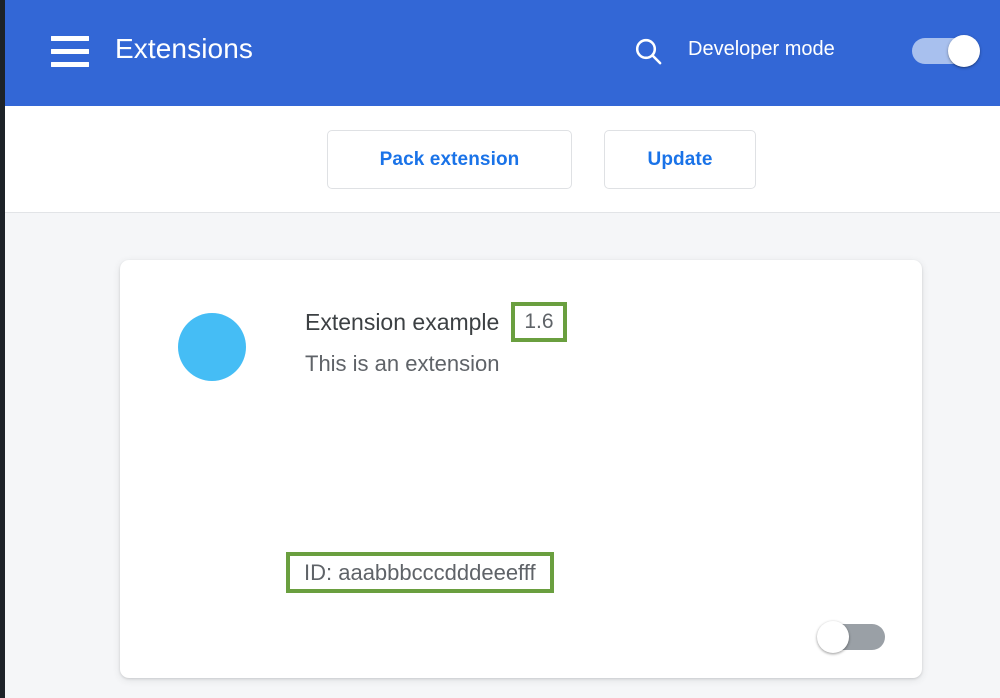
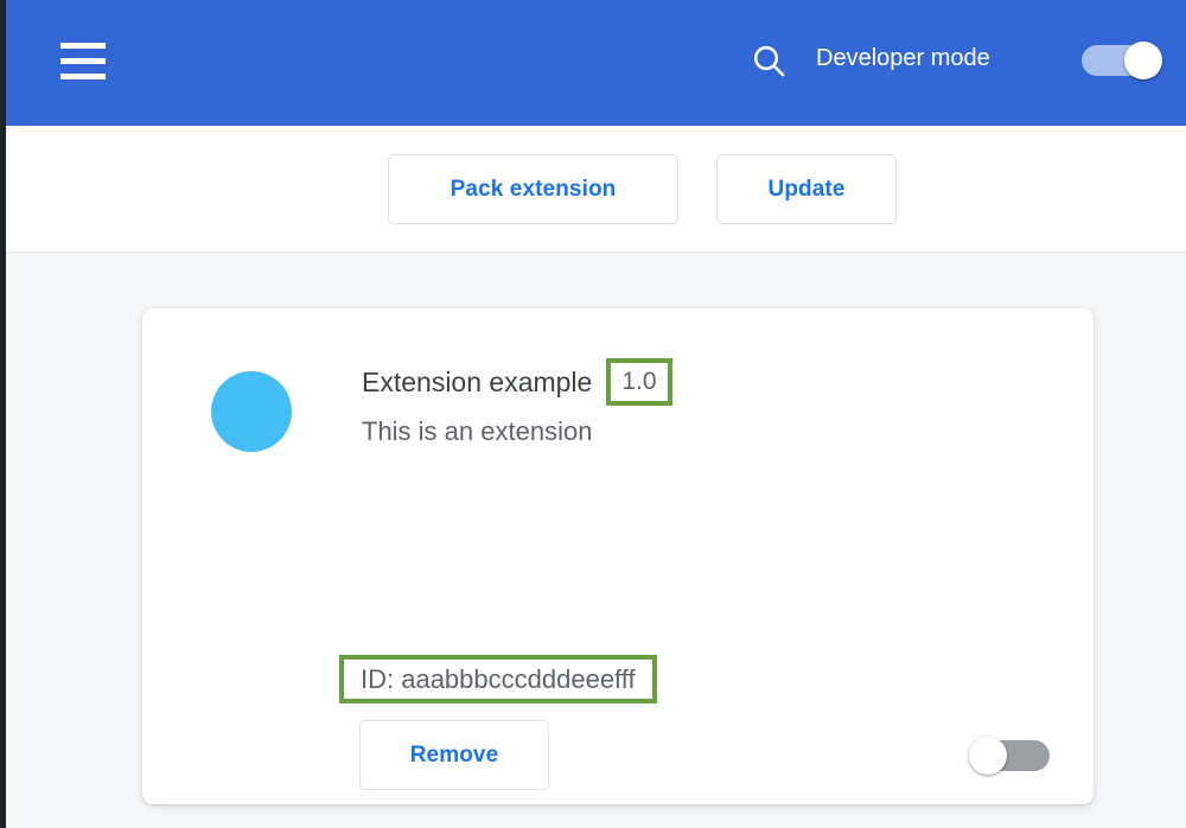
- Extensions
  Developer mode
  Pack extension
  Update
  Extension example
- 1.6
+ 1.0
  This is an extension
  ID: aaabbbcccdddeeefff
+ Remove
